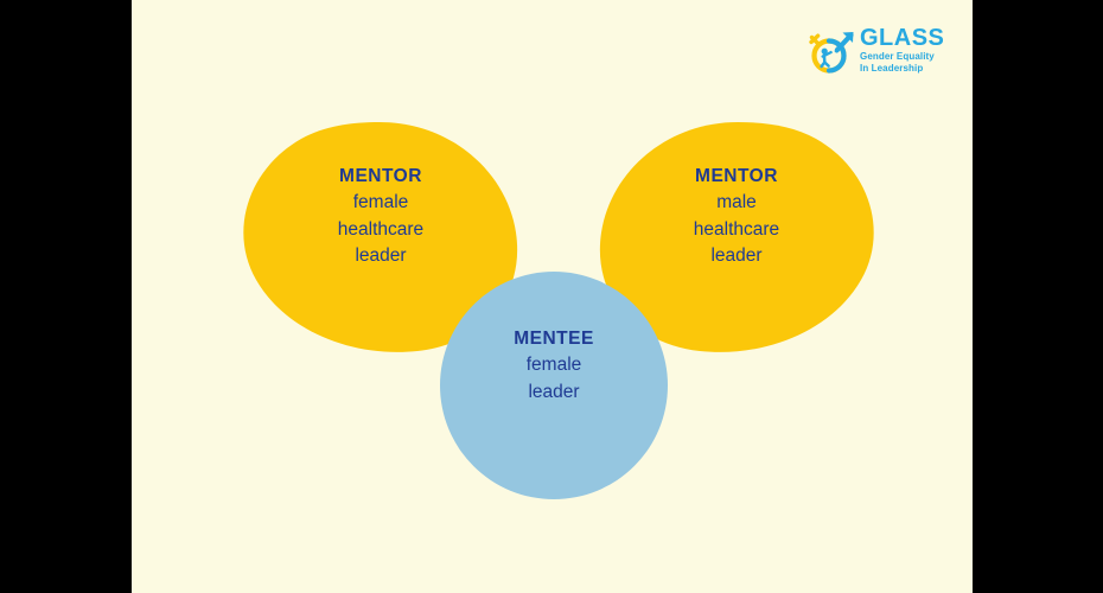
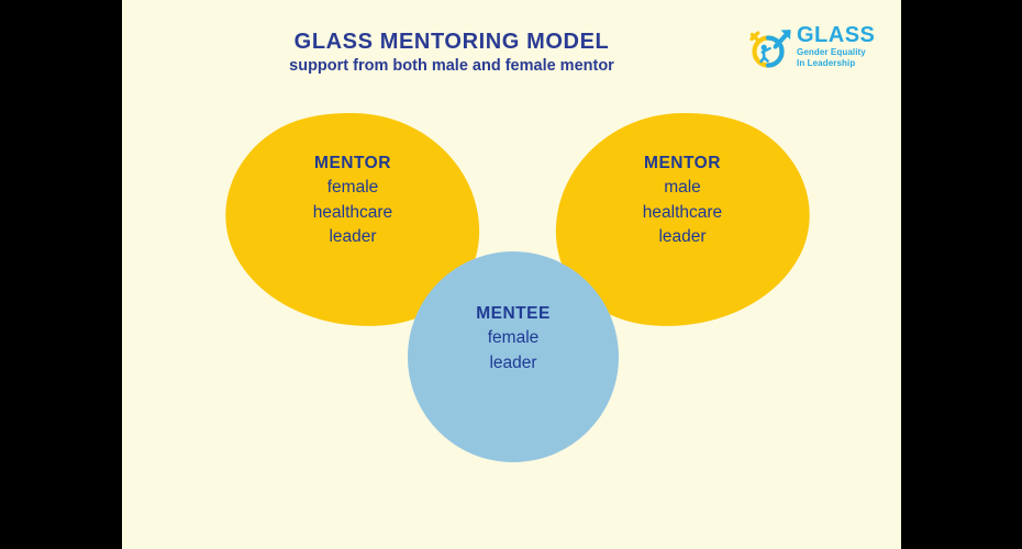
+ GLASS MENTORING MODEL
+ support from both male and female mentor
  GLASS
  Gender Equality
  In Leadership
  MENTOR
  female
  healthcare
  leader
  MENTOR
  male
  healthcare
  leader
  MENTEE
  female
  leader
